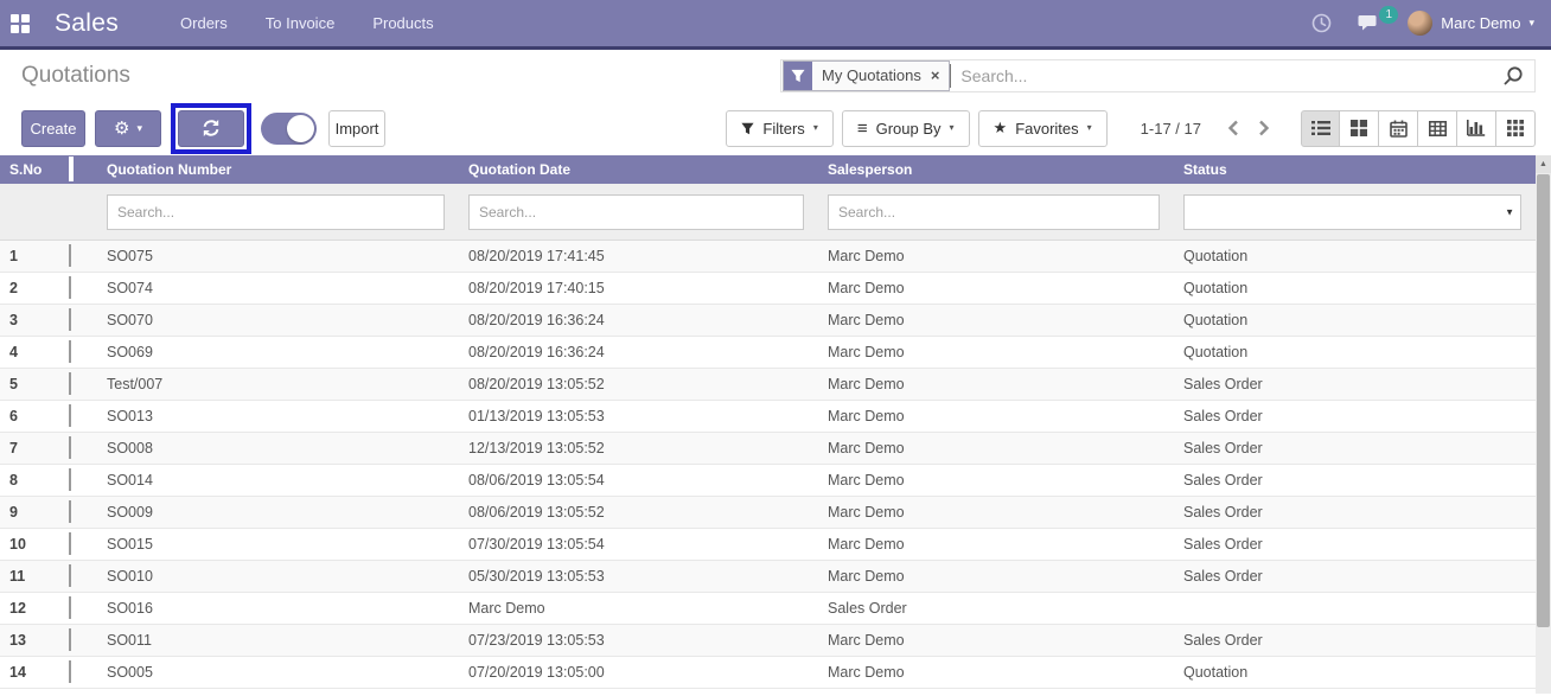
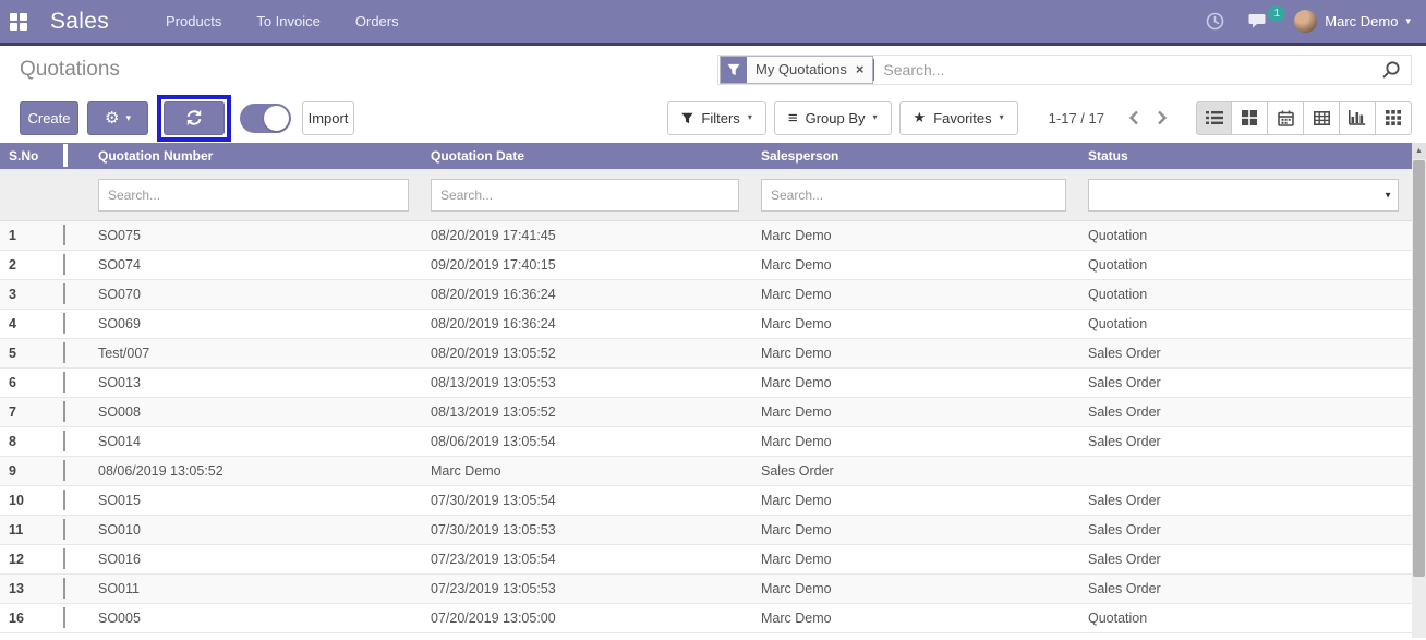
  Sales
- Orders
+ Products
  To Invoice
- Products
+ Orders
  1
  Marc Demo
  ▾
  Quotations
  My Quotations
  ×
  Search...
  Create
  ⚙
  ▾
  Import
  Filters
  ▾
  ≡
  Group By
  ▾
  ★
  Favorites
  ▾
  1-17 / 17
  S.No
  Quotation Number
  Quotation Date
  Salesperson
  Status
  Search...
  Search...
  Search...
  ▼
  1
  SO075
  08/20/2019 17:41:45
  Marc Demo
  Quotation
  2
  SO074
- 08/20/2019 17:40:15
+ 09/20/2019 17:40:15
  Marc Demo
  Quotation
  3
  SO070
  08/20/2019 16:36:24
  Marc Demo
  Quotation
  4
  SO069
  08/20/2019 16:36:24
  Marc Demo
  Quotation
  5
  Test/007
  08/20/2019 13:05:52
  Marc Demo
  Sales Order
  6
  SO013
- 01/13/2019 13:05:53
+ 08/13/2019 13:05:53
  Marc Demo
  Sales Order
  7
  SO008
- 12/13/2019 13:05:52
+ 08/13/2019 13:05:52
  Marc Demo
  Sales Order
  8
  SO014
  08/06/2019 13:05:54
  Marc Demo
  Sales Order
  9
- SO009
  08/06/2019 13:05:52
  Marc Demo
  Sales Order
  10
  SO015
  07/30/2019 13:05:54
  Marc Demo
  Sales Order
  11
  SO010
- 05/30/2019 13:05:53
+ 07/30/2019 13:05:53
  Marc Demo
  Sales Order
  12
  SO016
+ 07/23/2019 13:05:54
  Marc Demo
  Sales Order
  13
  SO011
  07/23/2019 13:05:53
  Marc Demo
  Sales Order
- 14
+ 16
  SO005
  07/20/2019 13:05:00
  Marc Demo
  Quotation
